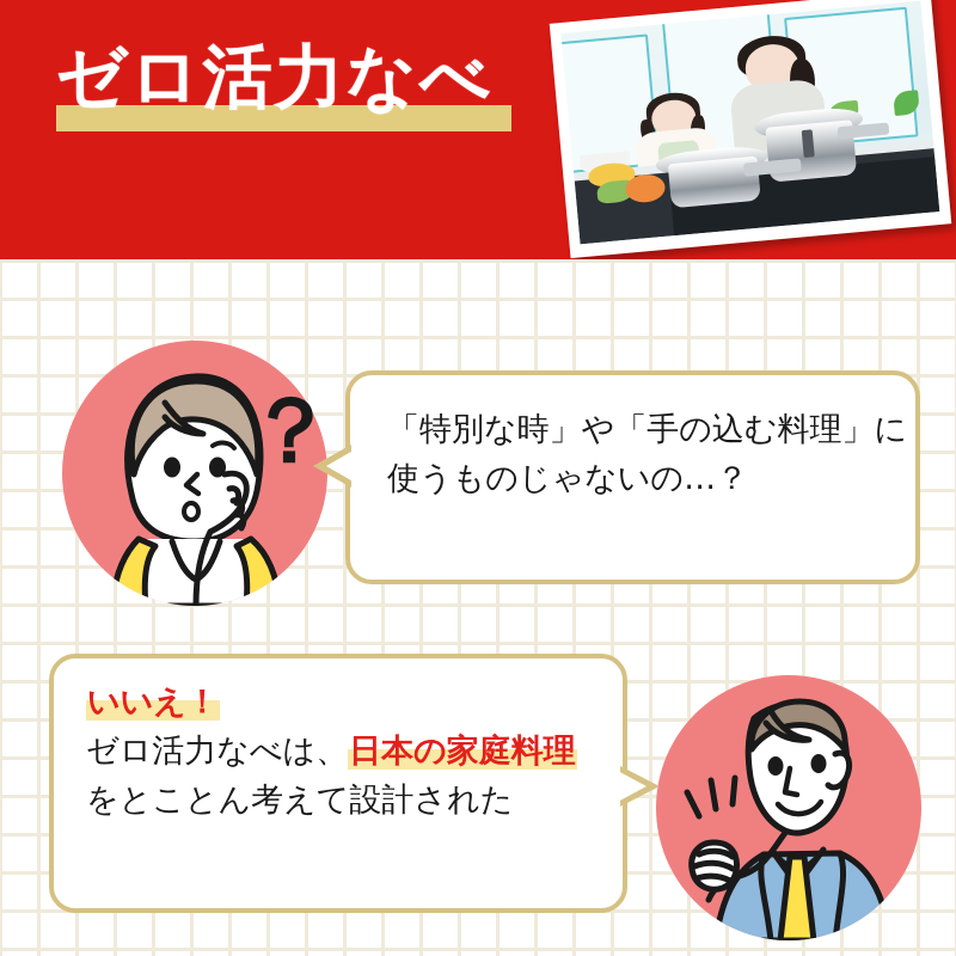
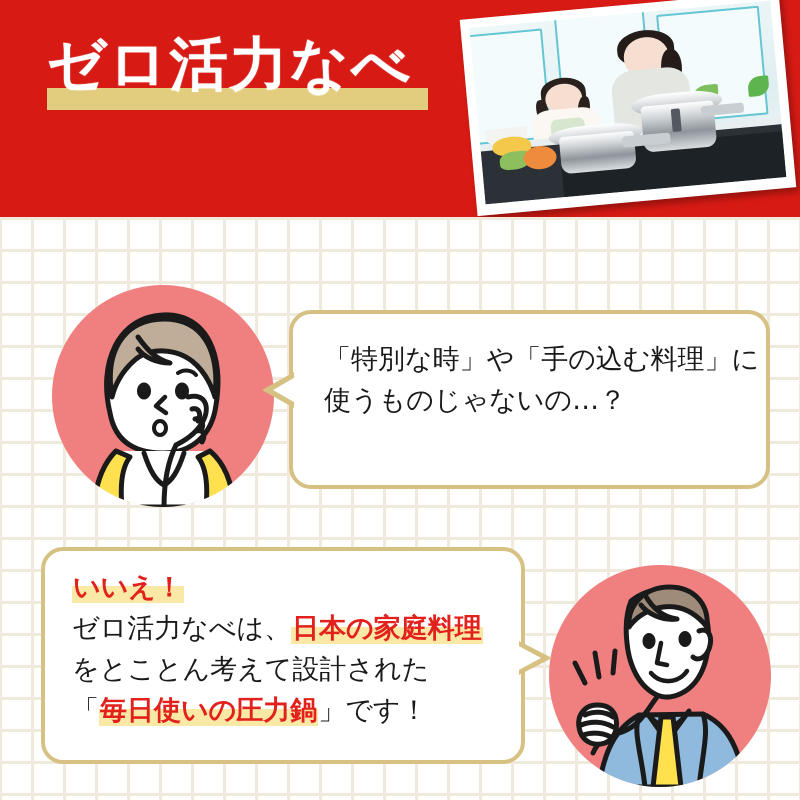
  ゼロ活力なべ
- ？
  「特別な時」や「手の込む料理」に
  使うものじゃないの…？
  いいえ！
  ゼロ活力なべは、日本の家庭料理
  をとことん考えて設計された
+ 「毎日使いの圧力鍋」です！
